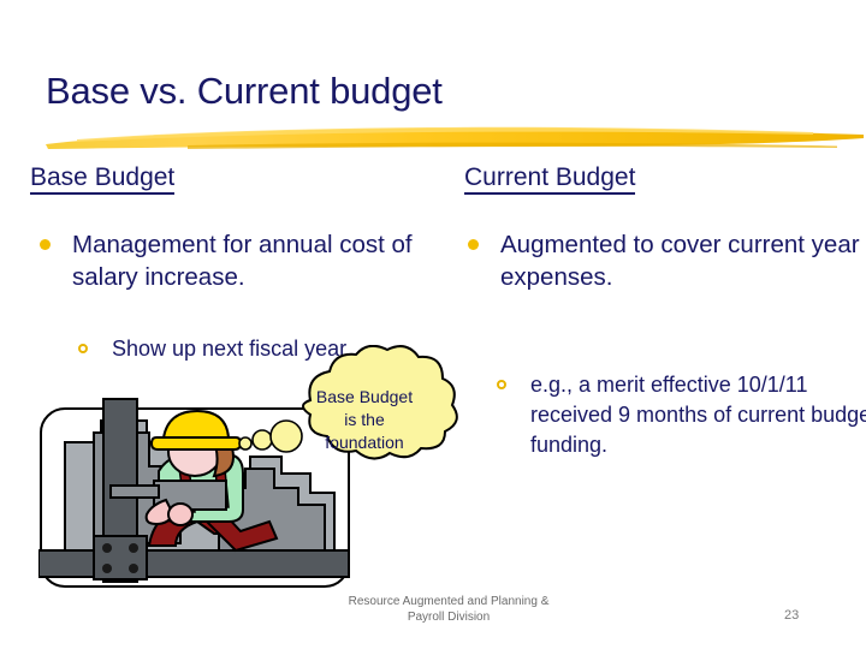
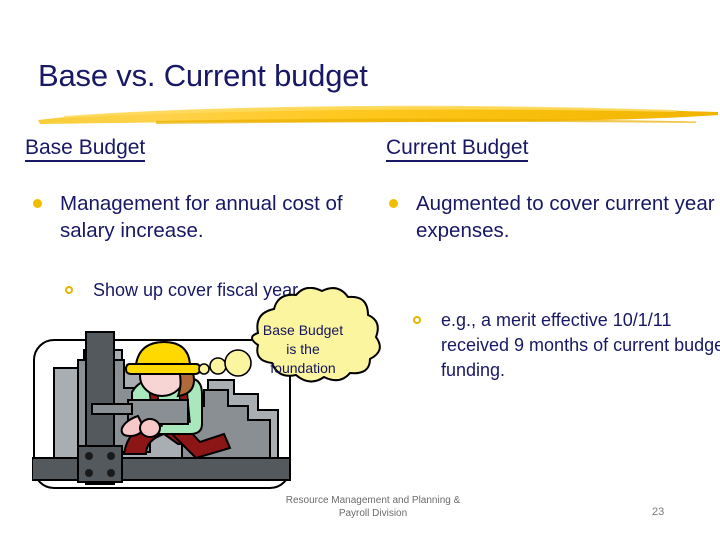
  Base vs. Current budget
  Base Budget
  Current Budget
  Management for annual cost of salary increase.
- Show up next fiscal year.
+ Show up cover fiscal year.
  Augmented to cover current year expenses.
  e.g., a merit effective 10/1/11 received 9 months of current budge funding.
  Base Budget
  is the
  foundation
- Resource Augmented and Planning &
+ Resource Management and Planning &
  Payroll Division
  23
